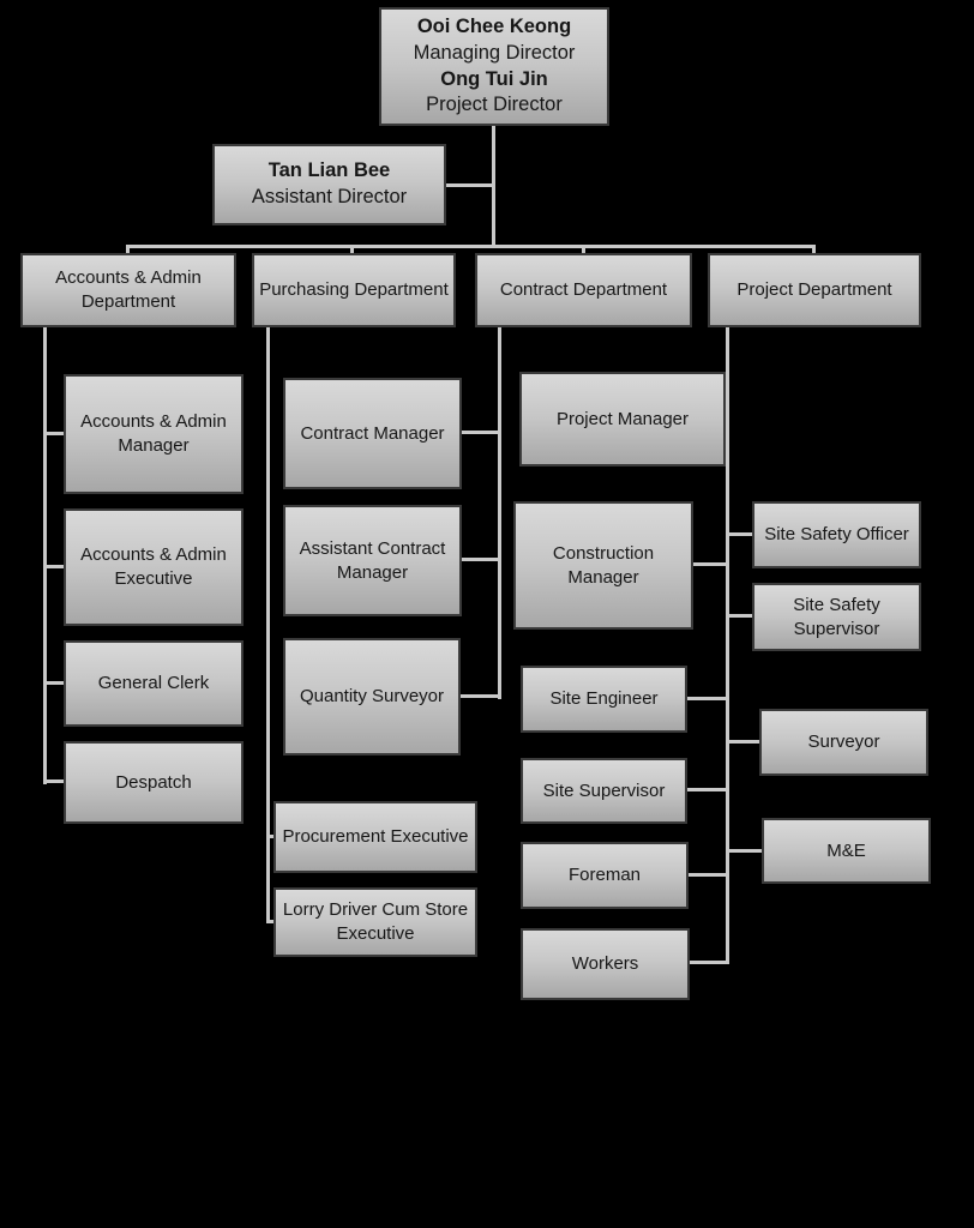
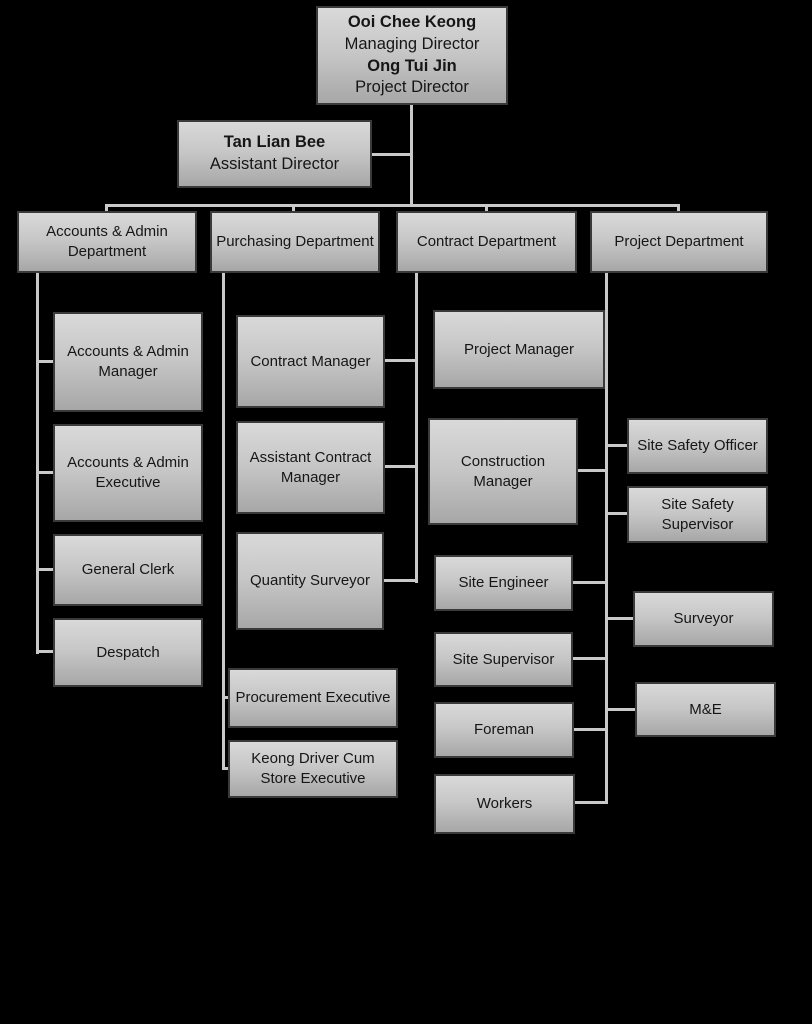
  Ooi Chee Keong
  Managing Director
  Ong Tui Jin
  Project Director
  Tan Lian Bee
  Assistant Director
  Accounts & Admin Department
  Purchasing Department
  Contract Department
  Project Department
  Accounts & Admin Manager
  Accounts & Admin Executive
  General Clerk
  Despatch
  Contract Manager
  Assistant Contract Manager
  Quantity Surveyor
  Procurement Executive
- Lorry Driver Cum Store Executive
+ Keong Driver Cum Store Executive
  Project Manager
  Construction Manager
  Site Engineer
  Site Supervisor
  Foreman
  Workers
  Site Safety Officer
  Site Safety Supervisor
  Surveyor
  M&E
